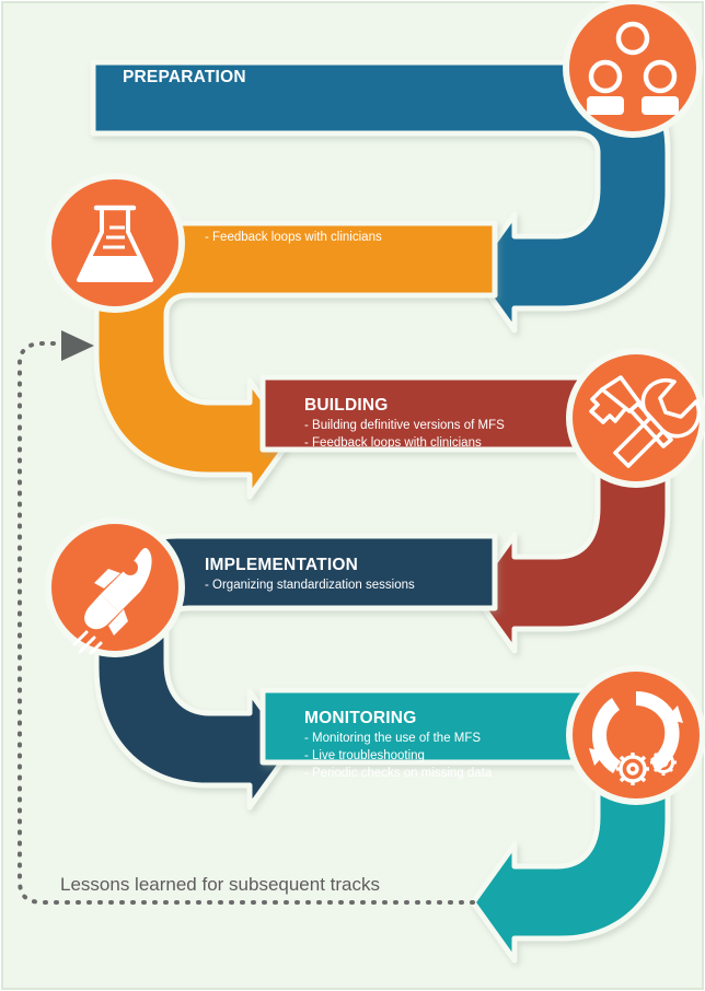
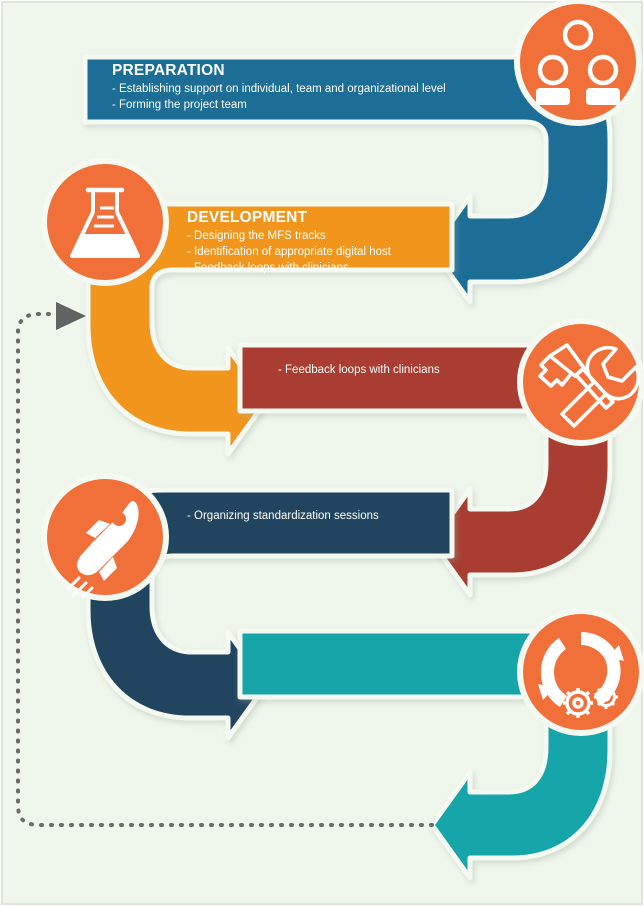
  PREPARATION
+ - Establishing support on individual, team and organizational level
+ - Forming the project team
+ DEVELOPMENT
+ - Designing the MFS tracks
+ - Identification of appropriate digital host
  - Feedback loops with clinicians
- BUILDING
- - Building definitive versions of MFS
  - Feedback loops with clinicians
- IMPLEMENTATION
  - Organizing standardization sessions
- MONITORING
- - Monitoring the use of the MFS
- - Live troubleshooting
- - Periodic checks on missing data
- Lessons learned for subsequent tracks
